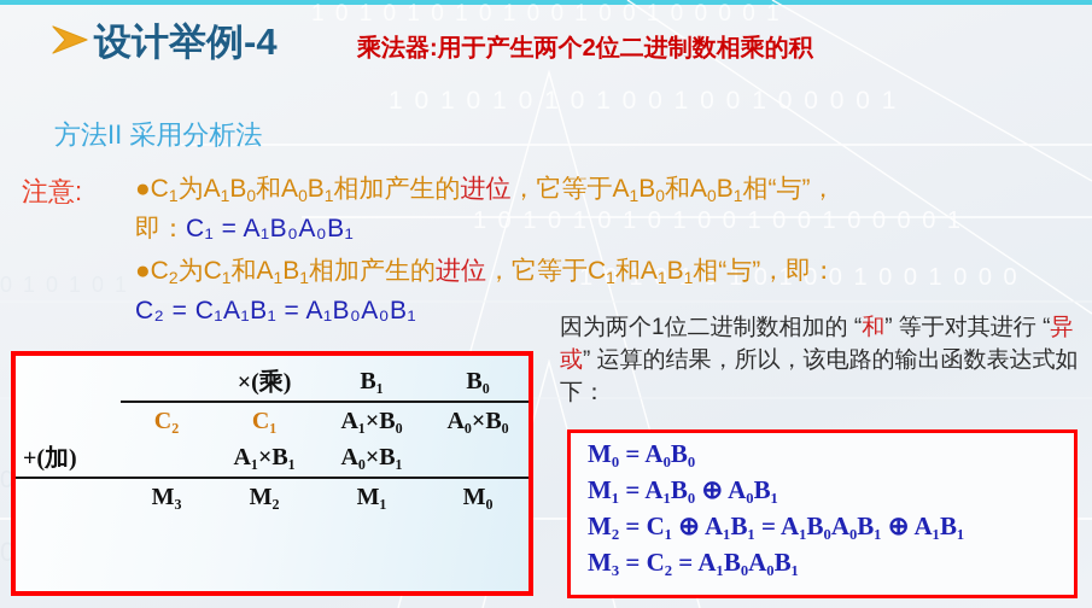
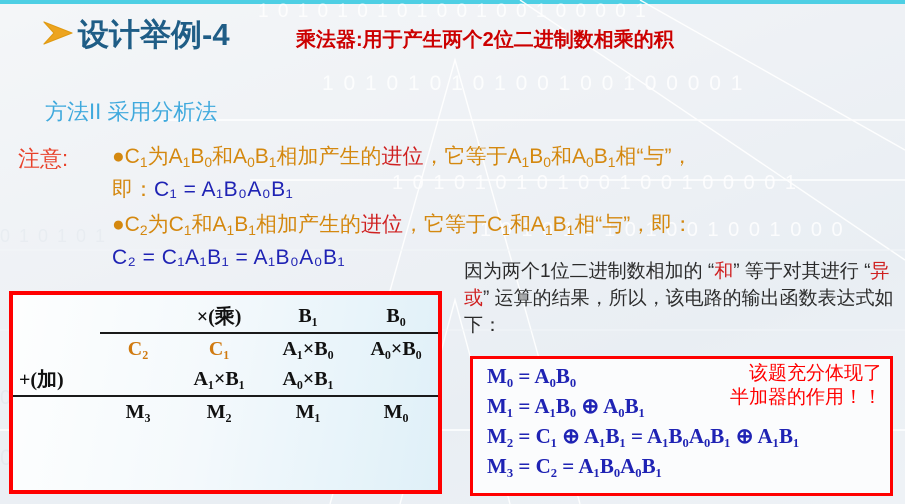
  1 0 1 0 1 0 1 0 1 0 0 1 0 0 1 0 0 0 0 1
  1 0 1 0 1 0 1 0 1 0 0 1 0 0 1 0 0 0
  设计举例-4
  乘法器:用于产生两个2位二进制数相乘的积
  方法II 采用分析法
  注意:
  ●C1为A1B0和A0B1相加产生的进位，它等于A1B0和A0B1相“与”，
  即：C₁ = A₁B₀A₀B₁
  ●C2为C1和A1B1相加产生的进位，它等于C1和A1B1相“与”，即：
  C₂ = C₁A₁B₁ = A₁B₀A₀B₁
  		×(乘)	B₁	B₀
  	C₂	C₁	A₁×B₀	A₀×B₀
  +(加)		A₁×B₁	A₀×B₁
  	M₃	M₂	M₁	M₀
  因为两个1位二进制数相加的 “和” 等于对其进行 “异或” 运算的结果，所以，该电路的输出函数表达式如下：
  M₀ = A₀B₀
  M₁ = A₁B₀ ⊕ A₀B₁
  M₂ = C₁ ⊕ A₁B₁ = A₁B₀A₀B₁ ⊕ A₁B₁
  M₃ = C₂ = A₁B₀A₀B₁
+ 该题充分体现了
+ 半加器的作用！！
